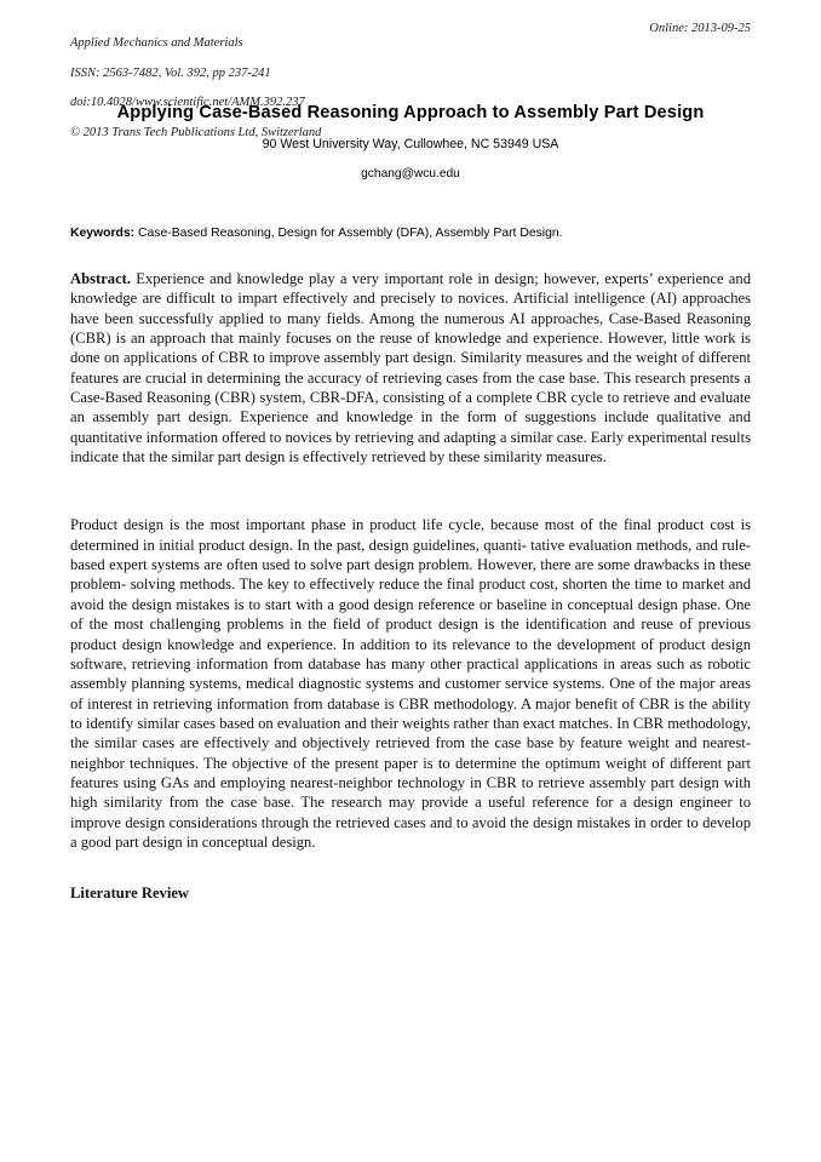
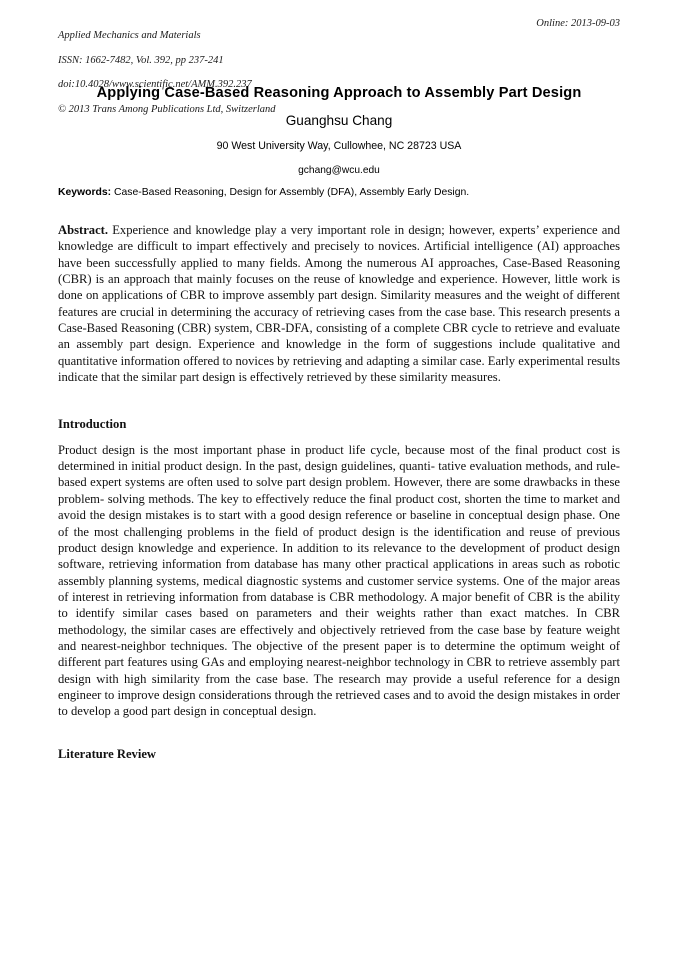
  Applied Mechanics and Materials
- ISSN: 2563-7482, Vol. 392, pp 237-241
+ ISSN: 1662-7482, Vol. 392, pp 237-241
  doi:10.4028/www.scientific.net/AMM.392.237
- © 2013 Trans Tech Publications Ltd, Switzerland
+ © 2013 Trans Among Publications Ltd, Switzerland
- Online: 2013-09-25
+ Online: 2013-09-03
  Applying Case-Based Reasoning Approach to Assembly Part Design
+ Guanghsu Chang
- 90 West University Way, Cullowhee, NC 53949 USA
+ 90 West University Way, Cullowhee, NC 28723 USA
  gchang@wcu.edu
- Keywords: Case-Based Reasoning, Design for Assembly (DFA), Assembly Part Design.
+ Keywords: Case-Based Reasoning, Design for Assembly (DFA), Assembly Early Design.
  Abstract. Experience and knowledge play a very important role in design; however, experts’ experience and knowledge are difficult to impart effectively and precisely to novices. Artificial intelligence (AI) approaches have been successfully applied to many fields. Among the numerous AI approaches, Case-Based Reasoning (CBR) is an approach that mainly focuses on the reuse of knowledge and experience. However, little work is done on applications of CBR to improve assembly part design. Similarity measures and the weight of different features are crucial in determining the accuracy of retrieving cases from the case base. This research presents a Case-Based Reasoning (CBR) system, CBR-DFA, consisting of a complete CBR cycle to retrieve and evaluate an assembly part design. Experience and knowledge in the form of suggestions include qualitative and quantitative information offered to novices by retrieving and adapting a similar case. Early experimental results indicate that the similar part design is effectively retrieved by these similarity measures.
+ Introduction
- Product design is the most important phase in product life cycle, because most of the final product cost is determined in initial product design. In the past, design guidelines, quanti- tative evaluation methods, and rule-based expert systems are often used to solve part design problem. However, there are some drawbacks in these problem- solving methods. The key to effectively reduce the final product cost, shorten the time to market and avoid the design mistakes is to start with a good design reference or baseline in conceptual design phase. One of the most challenging problems in the field of product design is the identification and reuse of previous product design knowledge and experience. In addition to its relevance to the development of product design software, retrieving information from database has many other practical applications in areas such as robotic assembly planning systems, medical diagnostic systems and customer service systems. One of the major areas of interest in retrieving information from database is CBR methodology. A major benefit of CBR is the ability to identify similar cases based on evaluation and their weights rather than exact matches. In CBR methodology, the similar cases are effectively and objectively retrieved from the case base by feature weight and nearest-neighbor techniques. The objective of the present paper is to determine the optimum weight of different part features using GAs and employing nearest-neighbor technology in CBR to retrieve assembly part design with high similarity from the case base. The research may provide a useful reference for a design engineer to improve design considerations through the retrieved cases and to avoid the design mistakes in order to develop a good part design in conceptual design.
+ Product design is the most important phase in product life cycle, because most of the final product cost is determined in initial product design. In the past, design guidelines, quanti- tative evaluation methods, and rule-based expert systems are often used to solve part design problem. However, there are some drawbacks in these problem- solving methods. The key to effectively reduce the final product cost, shorten the time to market and avoid the design mistakes is to start with a good design reference or baseline in conceptual design phase. One of the most challenging problems in the field of product design is the identification and reuse of previous product design knowledge and experience. In addition to its relevance to the development of product design software, retrieving information from database has many other practical applications in areas such as robotic assembly planning systems, medical diagnostic systems and customer service systems. One of the major areas of interest in retrieving information from database is CBR methodology. A major benefit of CBR is the ability to identify similar cases based on parameters and their weights rather than exact matches. In CBR methodology, the similar cases are effectively and objectively retrieved from the case base by feature weight and nearest-neighbor techniques. The objective of the present paper is to determine the optimum weight of different part features using GAs and employing nearest-neighbor technology in CBR to retrieve assembly part design with high similarity from the case base. The research may provide a useful reference for a design engineer to improve design considerations through the retrieved cases and to avoid the design mistakes in order to develop a good part design in conceptual design.
  Literature Review
